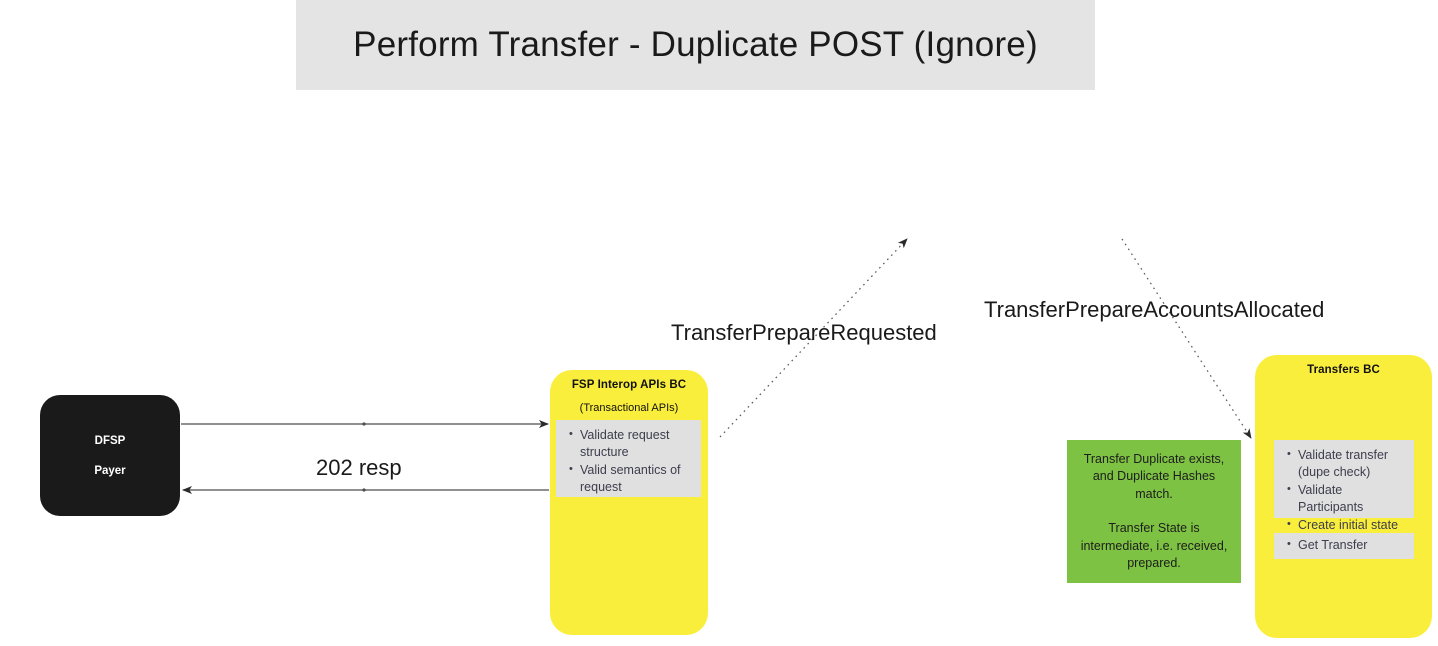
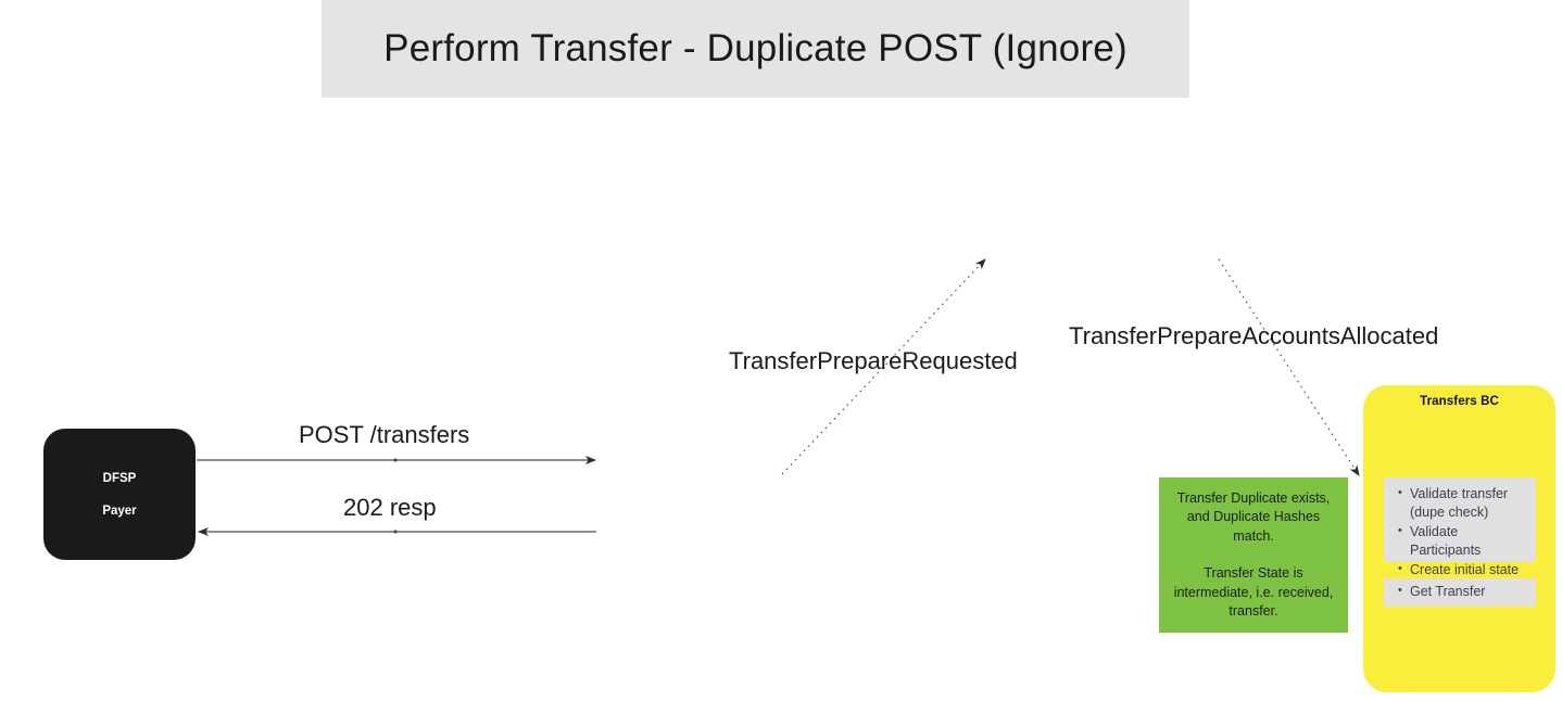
  Perform Transfer - Duplicate POST (Ignore)
  DFSP
  Payer
- FSP Interop APIs BC
- (Transactional APIs)
- Validate request structure
- Valid semantics of request
  Transfers BC
  Validate transfer (dupe check)
  Validate Participants
  Create initial state
  Get Transfer
  Transfer Duplicate exists, and Duplicate Hashes match.
- Transfer State is intermediate, i.e. received, prepared.
+ Transfer State is intermediate, i.e. received, transfer.
+ POST /transfers
  202 resp
  TransferPrepareRequested
  TransferPrepareAccountsAllocated
